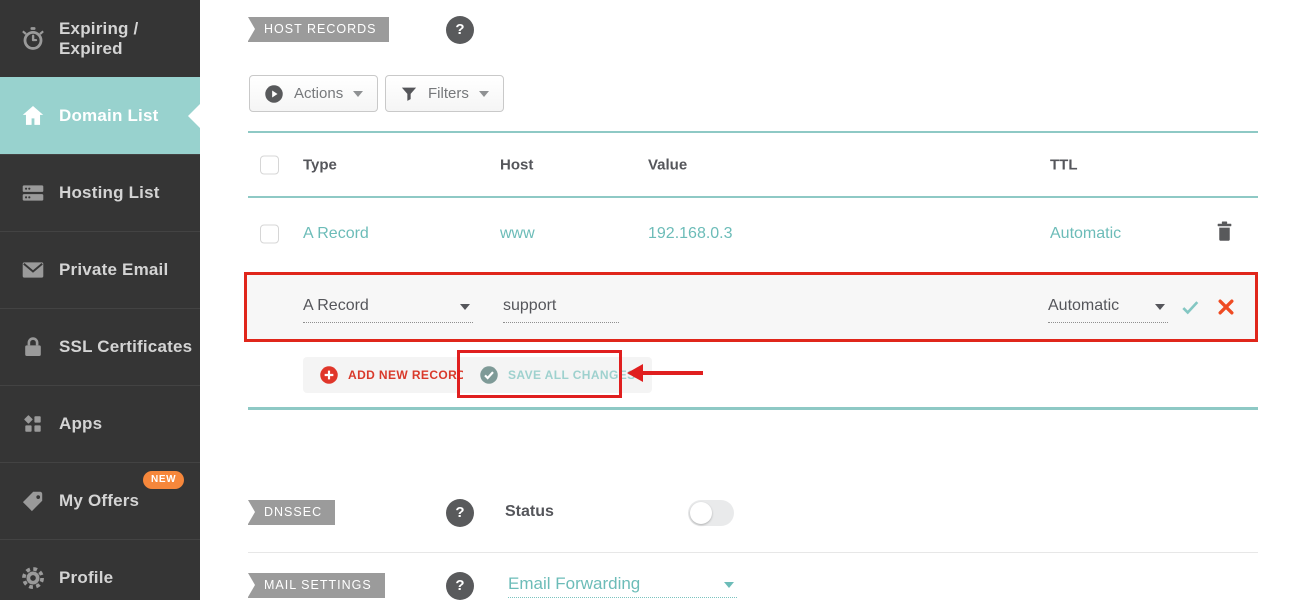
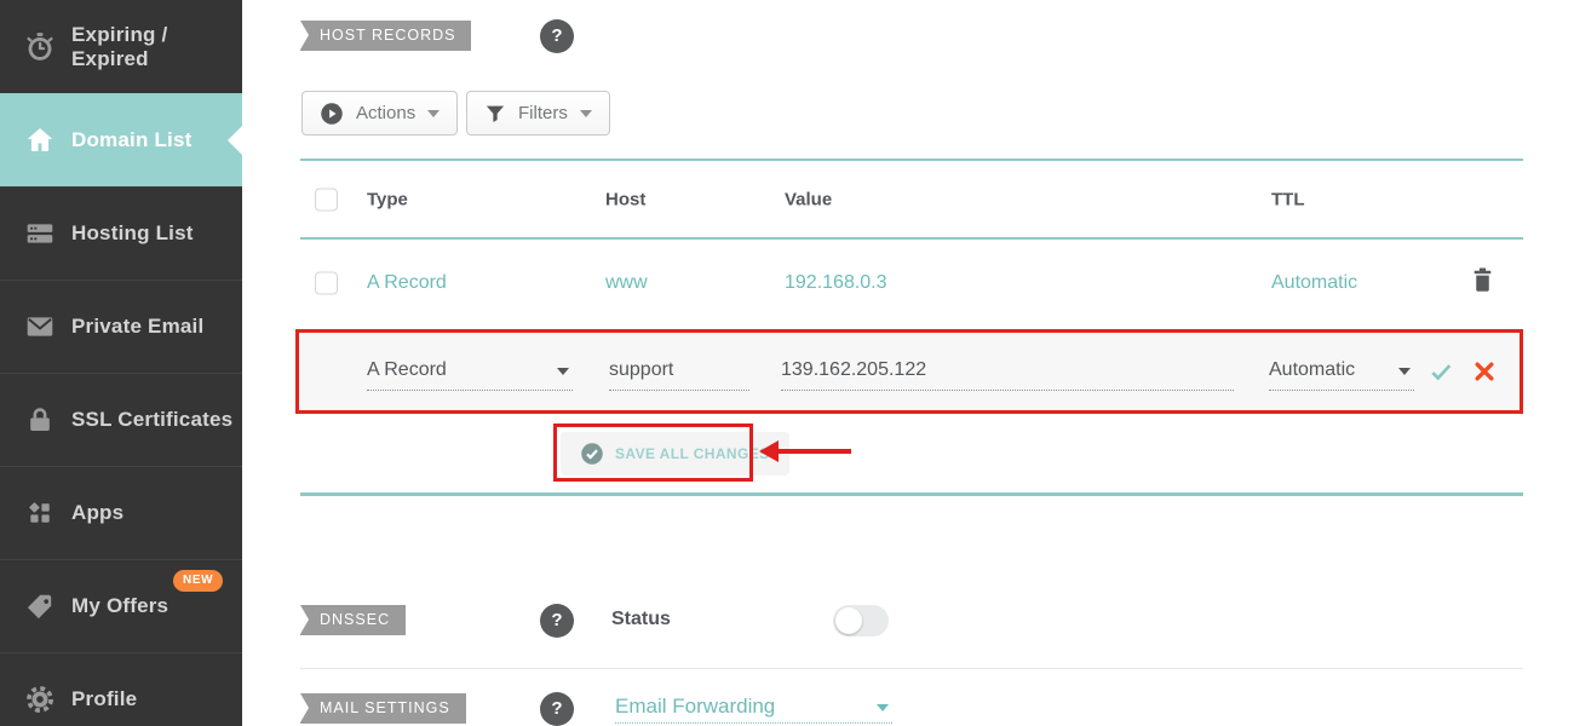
  Expiring / Expired
  Domain List
  Hosting List
  Private Email
  SSL Certificates
  Apps
  My Offers
  Profile
  NEW
  HOST RECORDS
  ?
  Actions
  Filters
  Type
  Host
  Value
  TTL
  A Record
  www
  192.168.0.3
  Automatic
  A Record
  support
+ 139.162.205.122
  Automatic
- ADD NEW RECORD
  SAVE ALL CHANGES
  DNSSEC
  ?
  Status
  MAIL SETTINGS
  ?
  Email Forwarding
